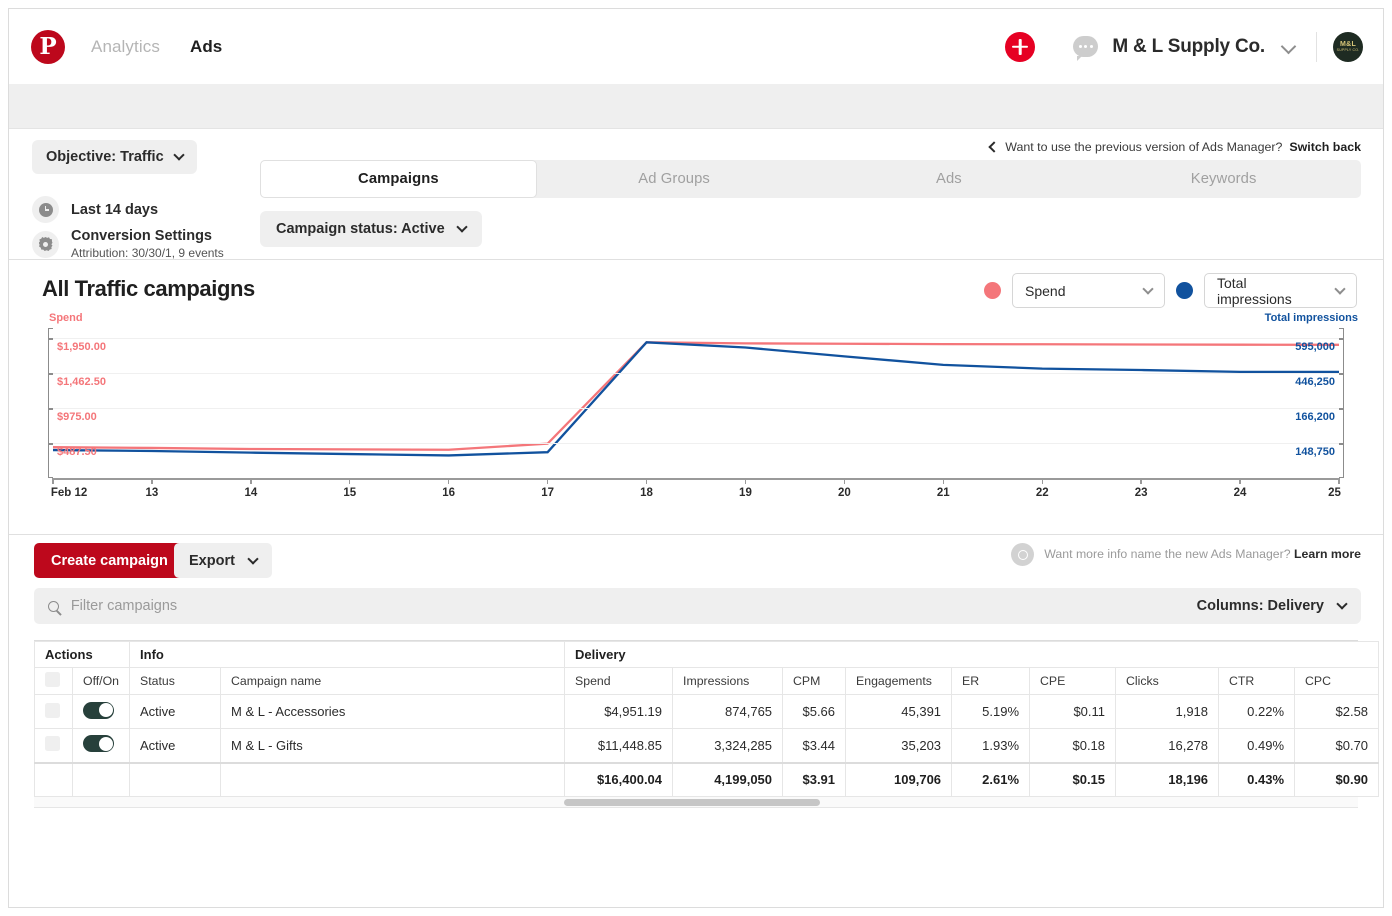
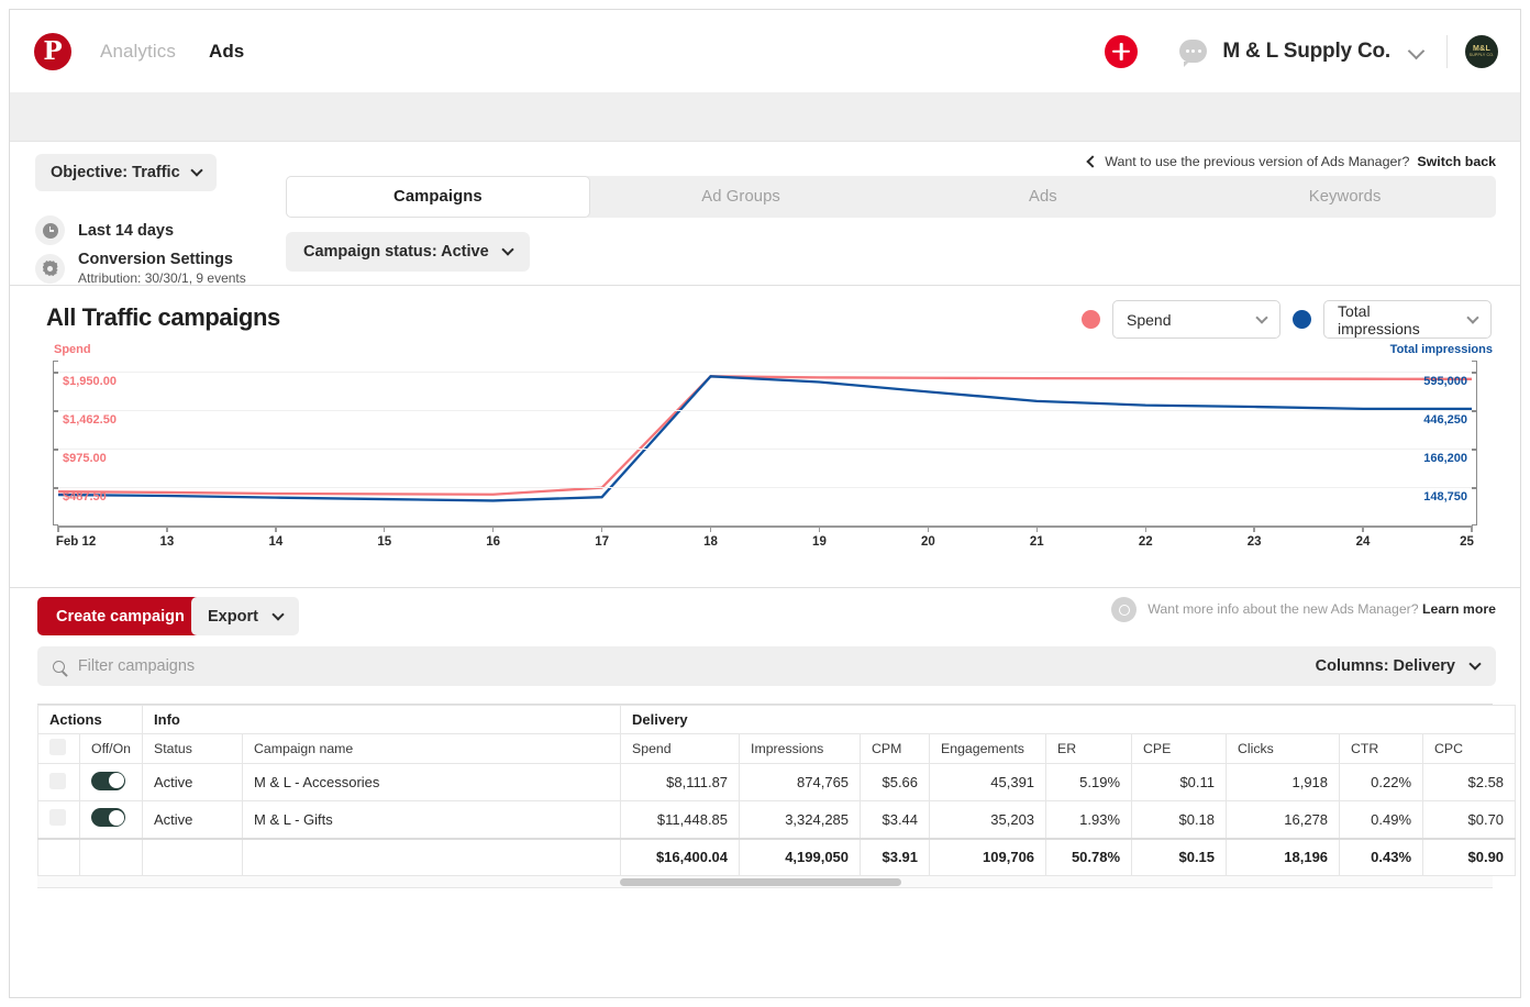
  P
  Analytics
  Ads
  M & L Supply Co.
  Objective: Traffic
  Last 14 days
  Conversion Settings
  Attribution: 30/30/1, 9 events
  Want to use the previous version of Ads Manager?
  Switch back
  Campaigns
  Ad Groups
  Ads
  Keywords
  Campaign status: Active
  All Traffic campaigns
  Spend
  Total impressions
  Spend
  Total impressions
  $487.50
  148,750
  $975.00
  166,200
  $1,462.50
  446,250
  $1,950.00
  595,000
  Feb 12
  13
  14
  15
  16
  17
  18
  19
  20
  21
  22
  23
  24
  25
  Create campaign
  Export
- Want more info name the new Ads Manager? Learn more
+ Want more info about the new Ads Manager? Learn more
  Filter campaigns
  Columns: Delivery
  Actions	Info	Delivery
  	Off/On	Status	Campaign name	Spend	Impressions	CPM	Engagements	ER	CPE	Clicks	CTR	CPC
- 		Active	M & L - Accessories	$4,951.19	874,765	$5.66	45,391	5.19%	$0.11	1,918	0.22%	$2.58
+ 		Active	M & L - Accessories	$8,111.87	874,765	$5.66	45,391	5.19%	$0.11	1,918	0.22%	$2.58
  		Active	M & L - Gifts	$11,448.85	3,324,285	$3.44	35,203	1.93%	$0.18	16,278	0.49%	$0.70
- 				$16,400.04	4,199,050	$3.91	109,706	2.61%	$0.15	18,196	0.43%	$0.90
+ 				$16,400.04	4,199,050	$3.91	109,706	50.78%	$0.15	18,196	0.43%	$0.90
